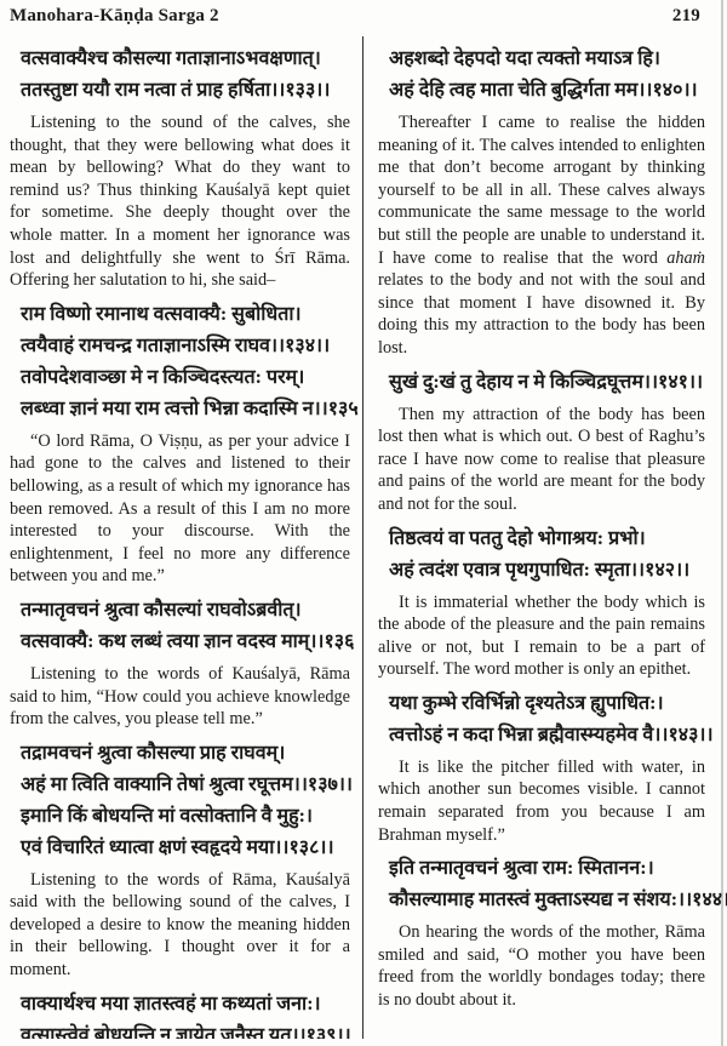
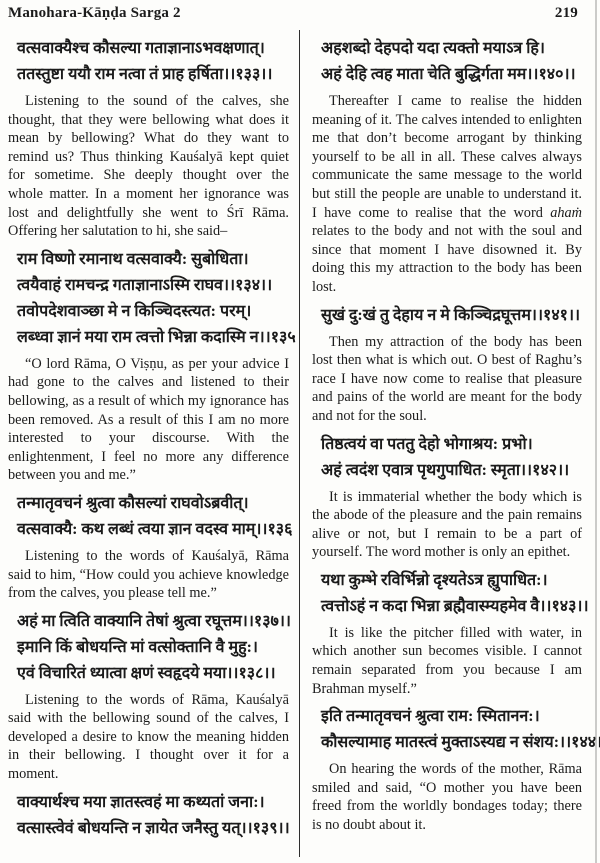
  Manohara-Kāṇḍa Sarga 2
  219
  वत्सवाक्यैश्च कौसल्या गताज्ञानाऽभवक्षणात्।
  ततस्तुष्टा ययौ राम नत्वा तं प्राह हर्षिता।।१३३।।
  Listening to the sound of the calves, she thought, that they were bellowing what does it mean by bellowing? What do they want to remind us? Thus thinking Kauśalyā kept quiet for sometime. She deeply thought over the whole matter. In a moment her ignorance was lost and delightfully she went to Śrī Rāma. Offering her salutation to hi, she said–
  राम विष्णो रमानाथ वत्सवाक्यै: सुबोधिता।
  त्वयैवाहं रामचन्द्र गताज्ञानाऽस्मि राघव।।१३४।।
  तवोपदेशवाञ्छा मे न किञ्चिदस्त्यत: परम्।
  लब्ध्वा ज्ञानं मया राम त्वत्तो भिन्ना कदास्मि न।।१३५
  “O lord Rāma, O Viṣṇu, as per your advice I had gone to the calves and listened to their bellowing, as a result of which my ignorance has been removed. As a result of this I am no more interested to your discourse. With the enlightenment, I feel no more any difference between you and me.”
  तन्मातृवचनं श्रुत्वा कौसल्यां राघवोऽब्रवीत्।
  वत्सवाक्यै: कथ लब्धं त्वया ज्ञान वदस्व माम्।।१३६
  Listening to the words of Kauśalyā, Rāma said to him, “How could you achieve knowledge from the calves, you please tell me.”
- तद्रामवचनं श्रुत्वा कौसल्या प्राह राघवम्।
  अहं मा त्विति वाक्यानि तेषां श्रुत्वा रघूत्तम।।१३७।।
  इमानि किं बोधयन्ति मां वत्सोक्तानि वै मुहु:।
  एवं विचारितं ध्यात्वा क्षणं स्वहृदये मया।।१३८।।
  Listening to the words of Rāma, Kauśalyā said with the bellowing sound of the calves, I developed a desire to know the meaning hidden in their bellowing. I thought over it for a moment.
  वाक्यार्थश्च मया ज्ञातस्त्वहं मा कथ्यतां जना:।
  वत्सास्त्वेवं बोधयन्ति न ज्ञायेत जनैस्तु यत्।।१३९।।
  अहशब्दो देहपदो यदा त्यक्तो मयाऽत्र हि।
  अहं देहि त्वह माता चेति बुद्धिर्गता मम।।१४०।।
  Thereafter I came to realise the hidden meaning of it. The calves intended to enlighten me that don’t become arrogant by thinking yourself to be all in all. These calves always communicate the same message to the world but still the people are unable to understand it. I have come to realise that the word ahaṁ relates to the body and not with the soul and since that moment I have disowned it. By doing this my attraction to the body has been lost.
  सुखं दु:खं तु देहाय न मे किञ्चिद्रघूत्तम।।१४१।।
  Then my attraction of the body has been lost then what is which out. O best of Raghu’s race I have now come to realise that pleasure and pains of the world are meant for the body and not for the soul.
  तिष्ठत्वयं वा पततु देहो भोगाश्रय: प्रभो।
  अहं त्वदंश एवात्र पृथगुपाधित: स्मृता।।१४२।।
  It is immaterial whether the body which is the abode of the pleasure and the pain remains alive or not, but I remain to be a part of yourself. The word mother is only an epithet.
  यथा कुम्भे रविर्भिन्नो दृश्यतेऽत्र ह्युपाधित:।
  त्वत्तोऽहं न कदा भिन्ना ब्रह्मैवास्म्यहमेव वै।।१४३।।
  It is like the pitcher filled with water, in which another sun becomes visible. I cannot remain separated from you because I am Brahman myself.”
  इति तन्मातृवचनं श्रुत्वा राम: स्मितानन:।
  कौसल्यामाह मातस्त्वं मुक्ताऽस्यद्य न संशय:।।१४४।
  On hearing the words of the mother, Rāma smiled and said, “O mother you have been freed from the worldly bondages today; there is no doubt about it.
